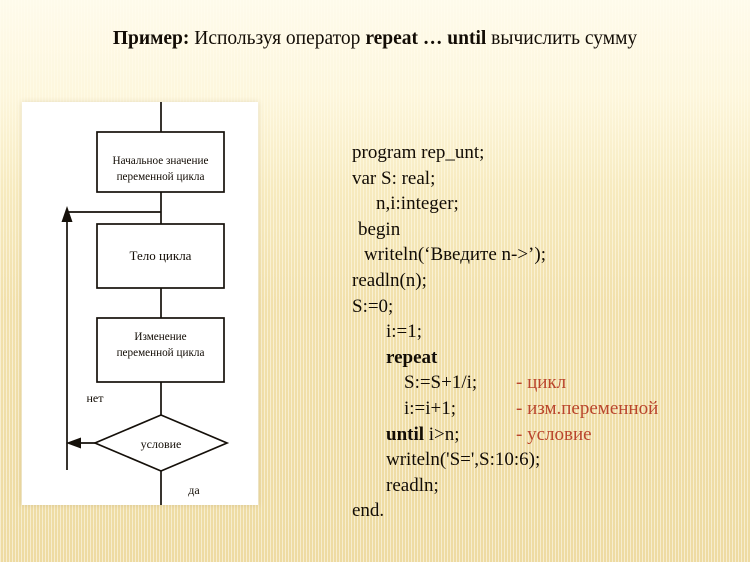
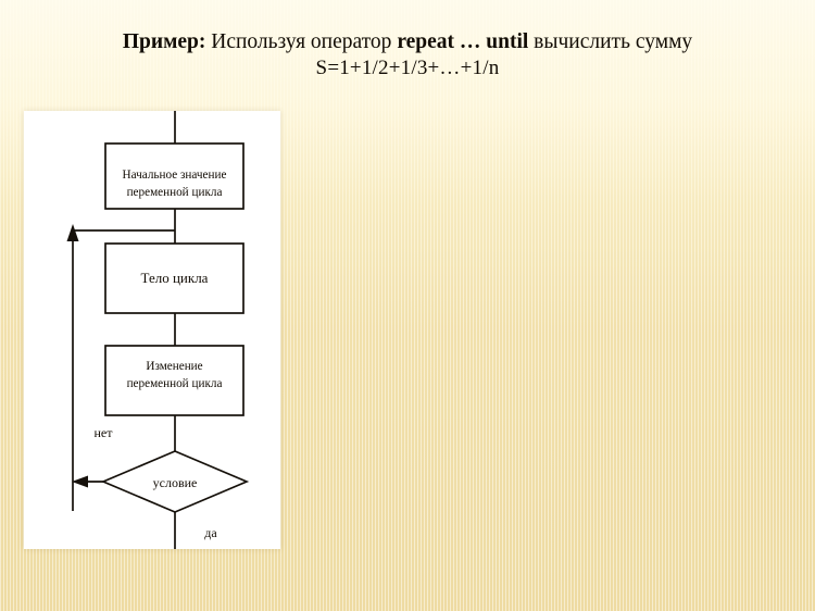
  Пример: Используя оператор repeat … until вычислить сумму
+ S=1+1/2+1/3+…+1/n
  Начальное значение
  переменной цикла
  Тело цикла
  Изменение
  переменной цикла
  условие
  нет
  да
- program rep_unt;
- var S: real;
- n,i:integer;
- begin
- writeln(‘Введите n->’);
- readln(n);
- S:=0;
- i:=1;
- repeat
- S:=S+1/i;
- - цикл
- i:=i+1;
- - изм.переменной
- until i>n;
- - условие
- writeln('S=',S:10:6);
- readln;
- end.
